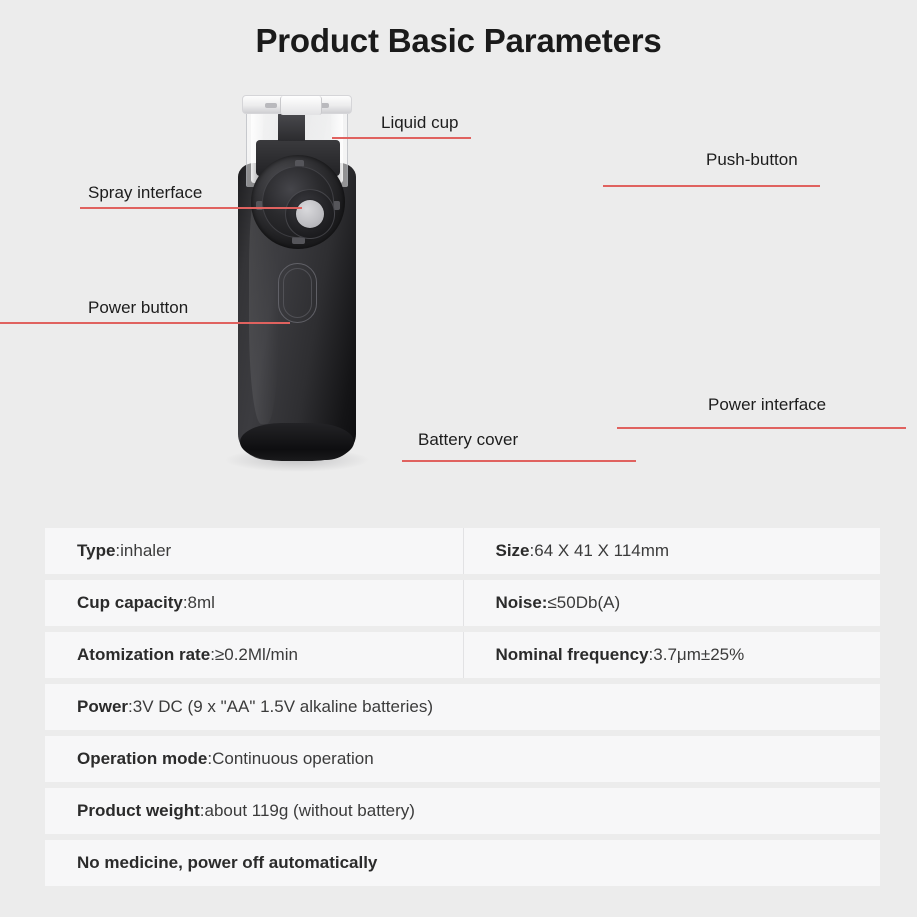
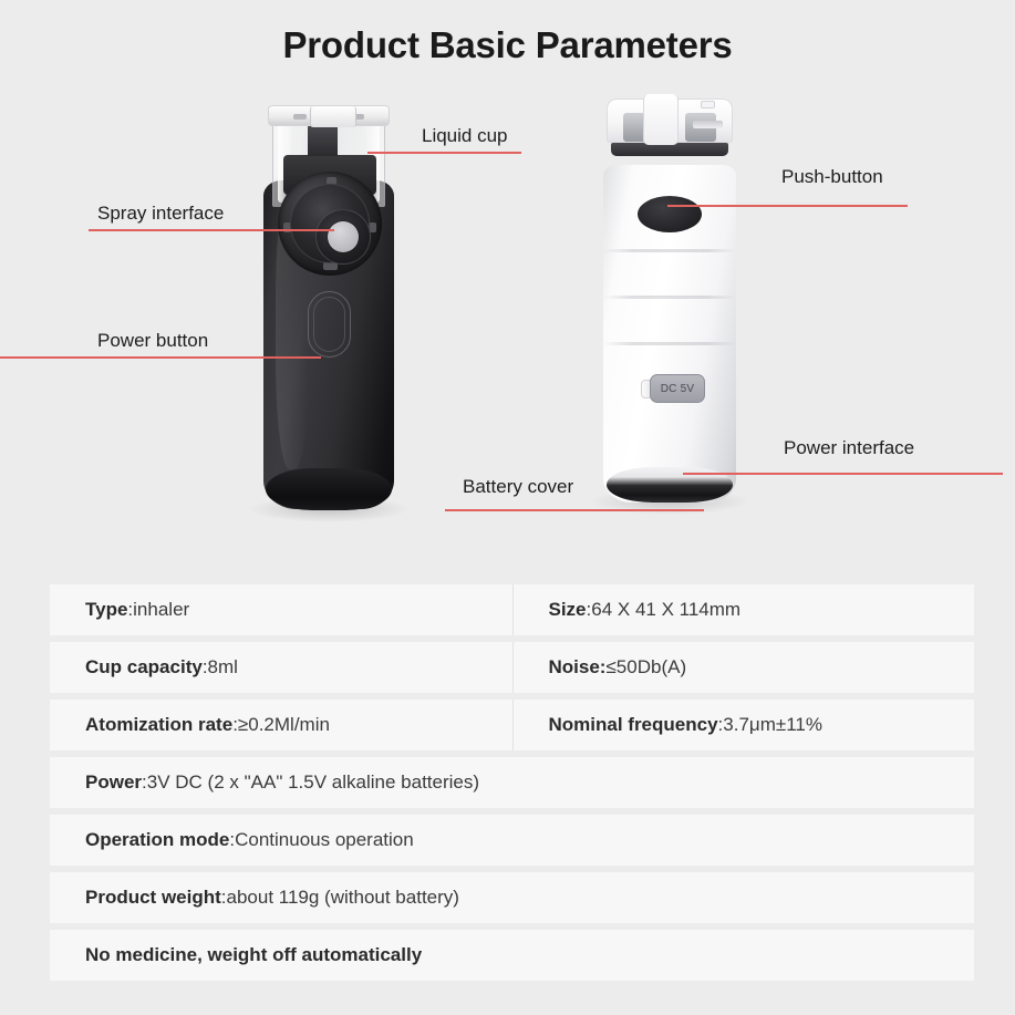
  Product Basic Parameters
+ DC 5V
  Liquid cup
  Spray interface
  Power button
  Push-button
  Power interface
  Battery cover
  Type
  :
  inhaler
  Size
  :
  64 X 41 X 114mm
  Cup capacity
  :
  8ml
  Noise:
  ≤50Db(A)
  Atomization rate
  :
  ≥0.2Ml/min
  Nominal frequency
  :
- 3.7μm±25%
+ 3.7μm±11%
  Power
  :
- 3V DC (9 x "AA" 1.5V alkaline batteries)
+ 3V DC (2 x "AA" 1.5V alkaline batteries)
  Operation mode
  :
  Continuous operation
  Product weight
  :
  about 119g (without battery)
- No medicine, power off automatically
+ No medicine, weight off automatically
